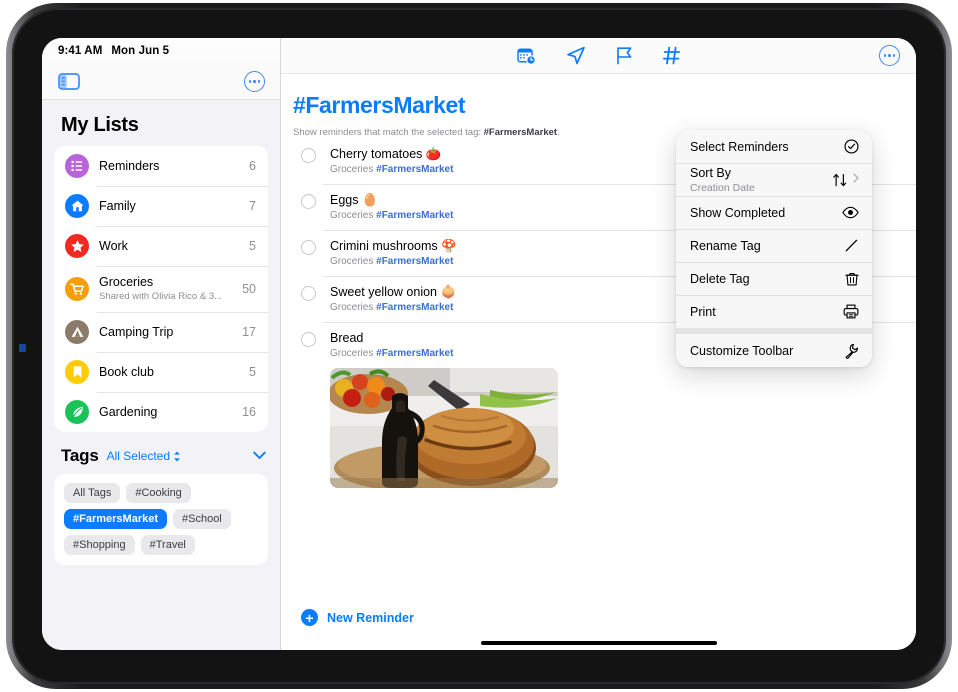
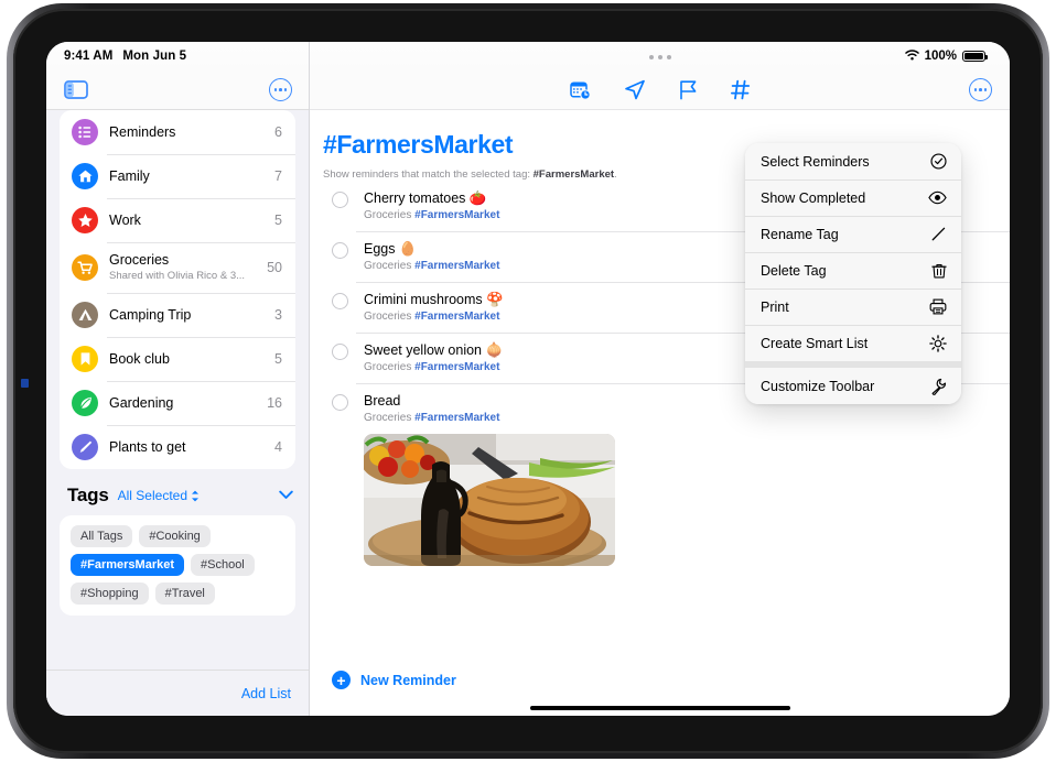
  9:41 AM
  Mon Jun 5
- My Lists
  Reminders
  6
  Family
  7
  Work
  5
  Groceries
  Shared with Olivia Rico & 3...
  50
  Camping Trip
- 17
+ 3
  Book club
  5
  Gardening
  16
+ Plants to get
+ 4
  Tags
  All Selected
  All Tags
  #Cooking
  #FarmersMarket
  #School
  #Shopping
  #Travel
+ Add List
+ 100%
  #FarmersMarket
  Show reminders that match the selected tag: #FarmersMarket.
  Cherry tomatoes 🍅
  Groceries #FarmersMarket
  Eggs 🥚
  Groceries #FarmersMarket
  Crimini mushrooms 🍄
  Groceries #FarmersMarket
  Sweet yellow onion 🧅
  Groceries #FarmersMarket
  Bread
  Groceries #FarmersMarket
  +
  New Reminder
  Select Reminders
- Sort By
- Creation Date
  Show Completed
  Rename Tag
  Delete Tag
  Print
+ Create Smart List
  Customize Toolbar
